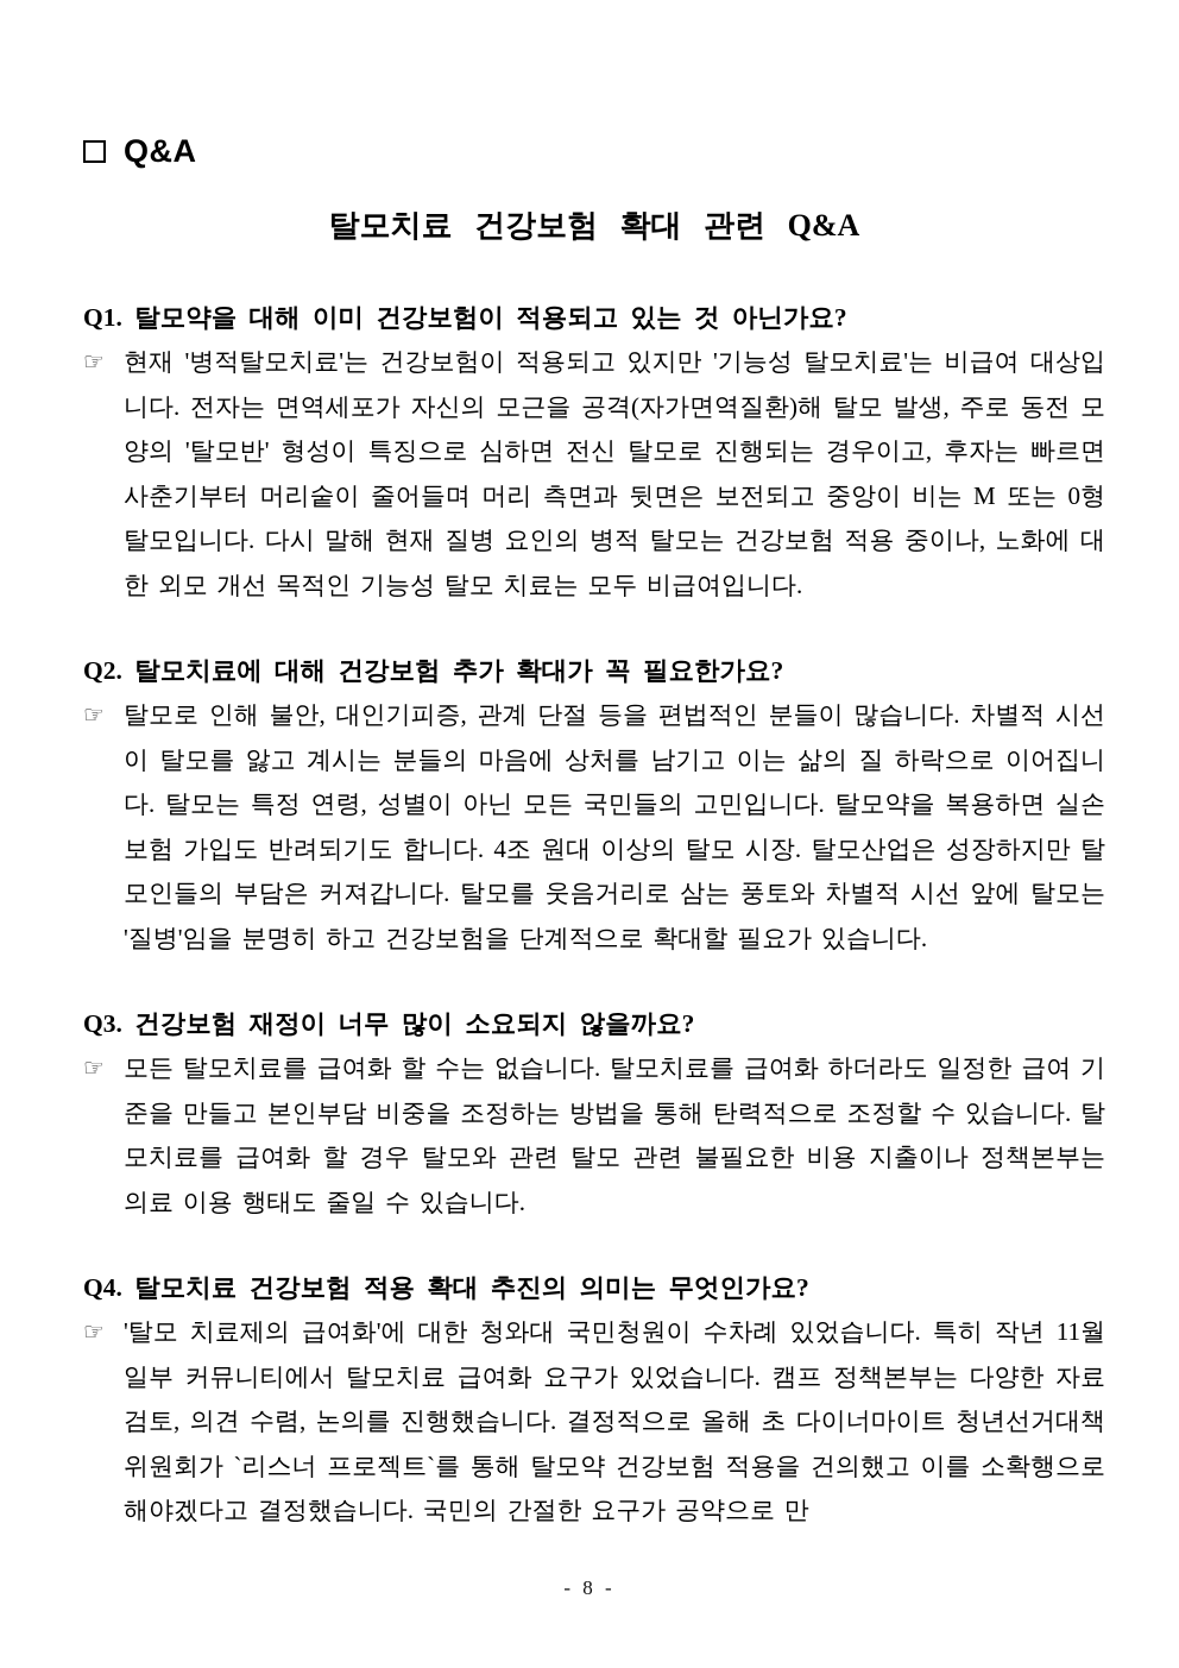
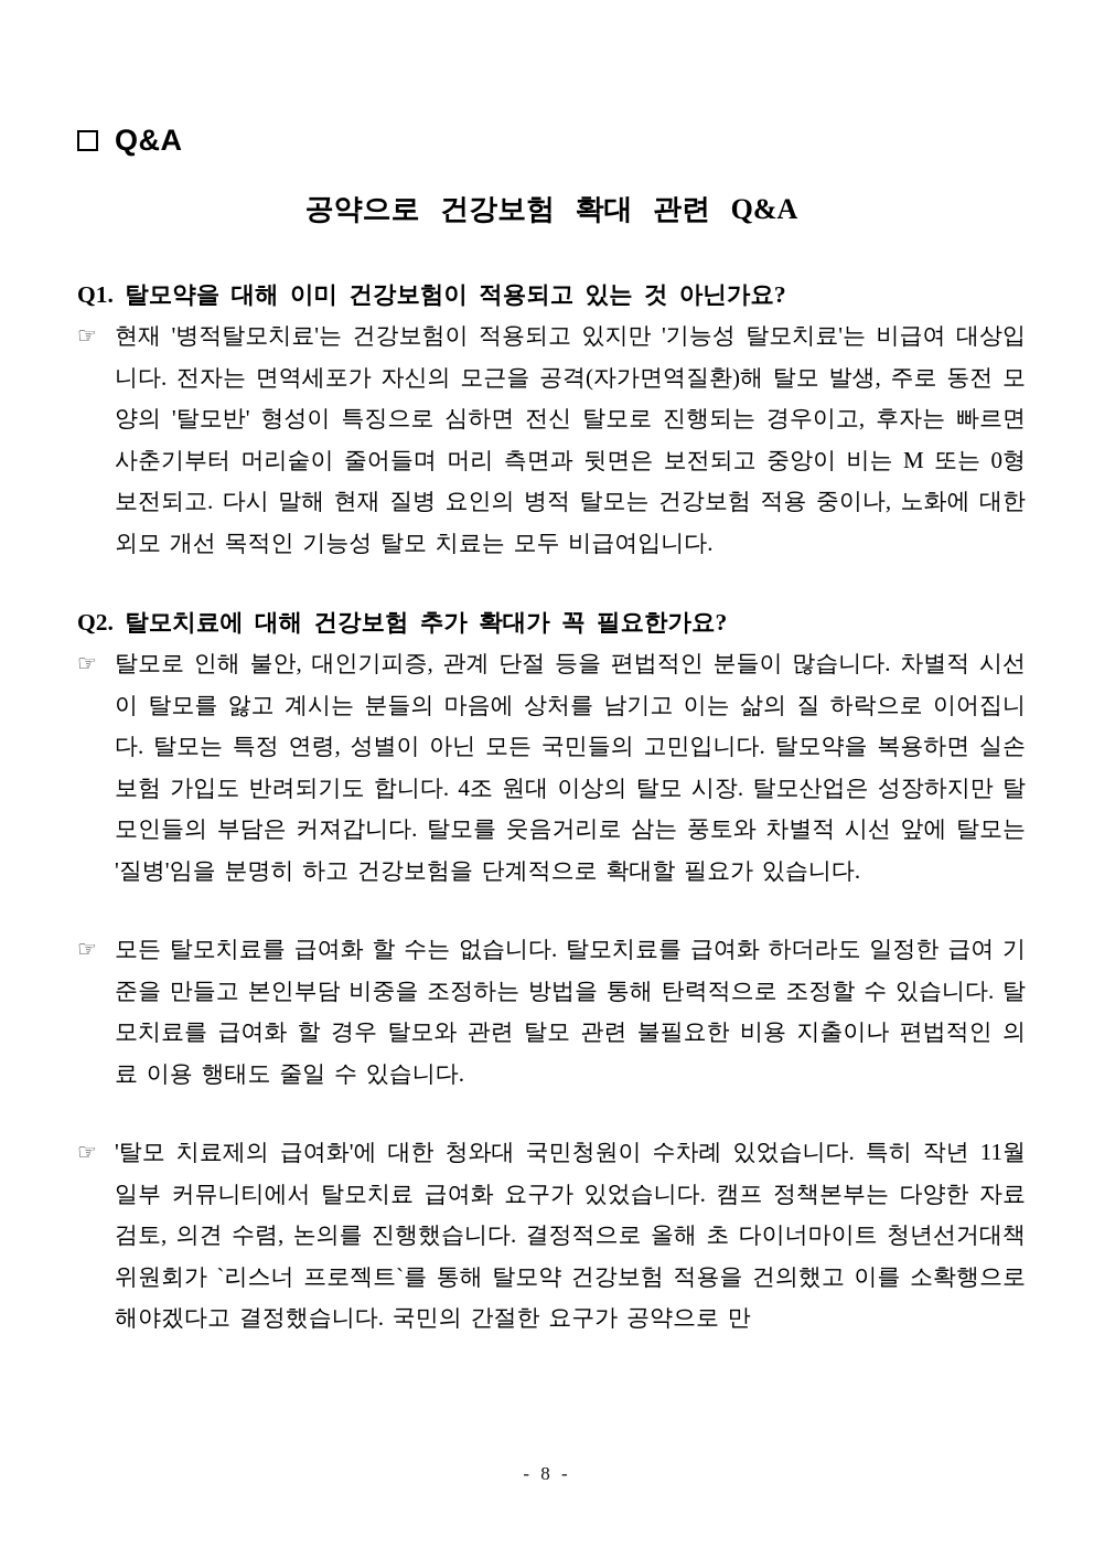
  Q&A
- 탈모치료 건강보험 확대 관련 Q&A
+ 공약으로 건강보험 확대 관련 Q&A
  Q1. 탈모약을 대해 이미 건강보험이 적용되고 있는 것 아닌가요?
  ☞
- 현재 '병적탈모치료'는 건강보험이 적용되고 있지만 '기능성 탈모치료'는 비급여 대상입니다. 전자는 면역세포가 자신의 모근을 공격(자가면역질환)해 탈모 발생, 주로 동전 모양의 '탈모반' 형성이 특징으로 심하면 전신 탈모로 진행되는 경우이고, 후자는 빠르면 사춘기부터 머리숱이 줄어들며 머리 측면과 뒷면은 보전되고 중앙이 비는 M 또는 0형 탈모입니다. 다시 말해 현재 질병 요인의 병적 탈모는 건강보험 적용 중이나, 노화에 대한 외모 개선 목적인 기능성 탈모 치료는 모두 비급여입니다.
+ 현재 '병적탈모치료'는 건강보험이 적용되고 있지만 '기능성 탈모치료'는 비급여 대상입니다. 전자는 면역세포가 자신의 모근을 공격(자가면역질환)해 탈모 발생, 주로 동전 모양의 '탈모반' 형성이 특징으로 심하면 전신 탈모로 진행되는 경우이고, 후자는 빠르면 사춘기부터 머리숱이 줄어들며 머리 측면과 뒷면은 보전되고 중앙이 비는 M 또는 0형 보전되고. 다시 말해 현재 질병 요인의 병적 탈모는 건강보험 적용 중이나, 노화에 대한 외모 개선 목적인 기능성 탈모 치료는 모두 비급여입니다.
  Q2. 탈모치료에 대해 건강보험 추가 확대가 꼭 필요한가요?
  ☞
  탈모로 인해 불안, 대인기피증, 관계 단절 등을 편법적인 분들이 많습니다. 차별적 시선이 탈모를 앓고 계시는 분들의 마음에 상처를 남기고 이는 삶의 질 하락으로 이어집니다. 탈모는 특정 연령, 성별이 아닌 모든 국민들의 고민입니다. 탈모약을 복용하면 실손보험 가입도 반려되기도 합니다. 4조 원대 이상의 탈모 시장. 탈모산업은 성장하지만 탈모인들의 부담은 커져갑니다. 탈모를 웃음거리로 삼는 풍토와 차별적 시선 앞에 탈모는 '질병'임을 분명히 하고 건강보험을 단계적으로 확대할 필요가 있습니다.
- Q3. 건강보험 재정이 너무 많이 소요되지 않을까요?
  ☞
- 모든 탈모치료를 급여화 할 수는 없습니다. 탈모치료를 급여화 하더라도 일정한 급여 기준을 만들고 본인부담 비중을 조정하는 방법을 통해 탄력적으로 조정할 수 있습니다. 탈모치료를 급여화 할 경우 탈모와 관련 탈모 관련 불필요한 비용 지출이나 정책본부는 의료 이용 행태도 줄일 수 있습니다.
+ 모든 탈모치료를 급여화 할 수는 없습니다. 탈모치료를 급여화 하더라도 일정한 급여 기준을 만들고 본인부담 비중을 조정하는 방법을 통해 탄력적으로 조정할 수 있습니다. 탈모치료를 급여화 할 경우 탈모와 관련 탈모 관련 불필요한 비용 지출이나 편법적인 의료 이용 행태도 줄일 수 있습니다.
- Q4. 탈모치료 건강보험 적용 확대 추진의 의미는 무엇인가요?
  ☞
  '탈모 치료제의 급여화'에 대한 청와대 국민청원이 수차례 있었습니다. 특히 작년 11월 일부 커뮤니티에서 탈모치료 급여화 요구가 있었습니다. 캠프 정책본부는 다양한 자료 검토, 의견 수렴, 논의를 진행했습니다. 결정적으로 올해 초 다이너마이트 청년선거대책위원회가 `리스너 프로젝트`를 통해 탈모약 건강보험 적용을 건의했고 이를 소확행으로 해야겠다고 결정했습니다. 국민의 간절한 요구가 공약으로 만
  - 8 -
